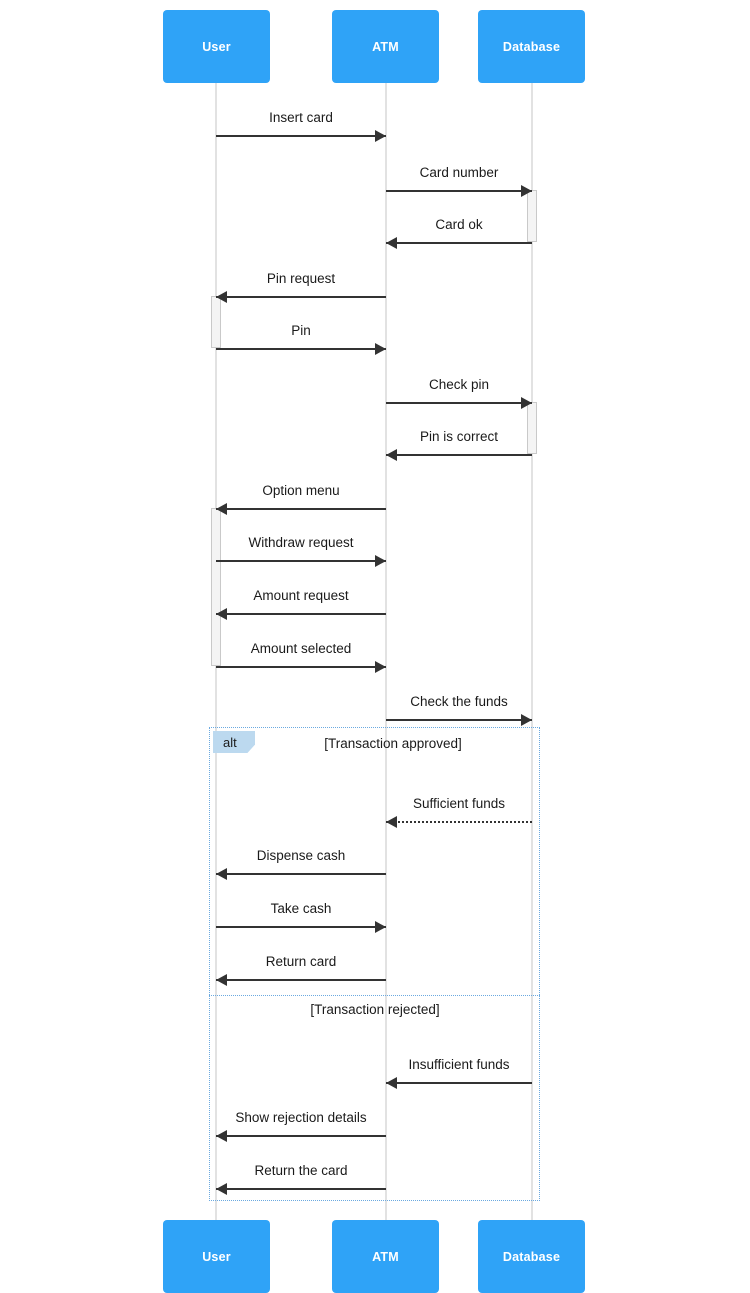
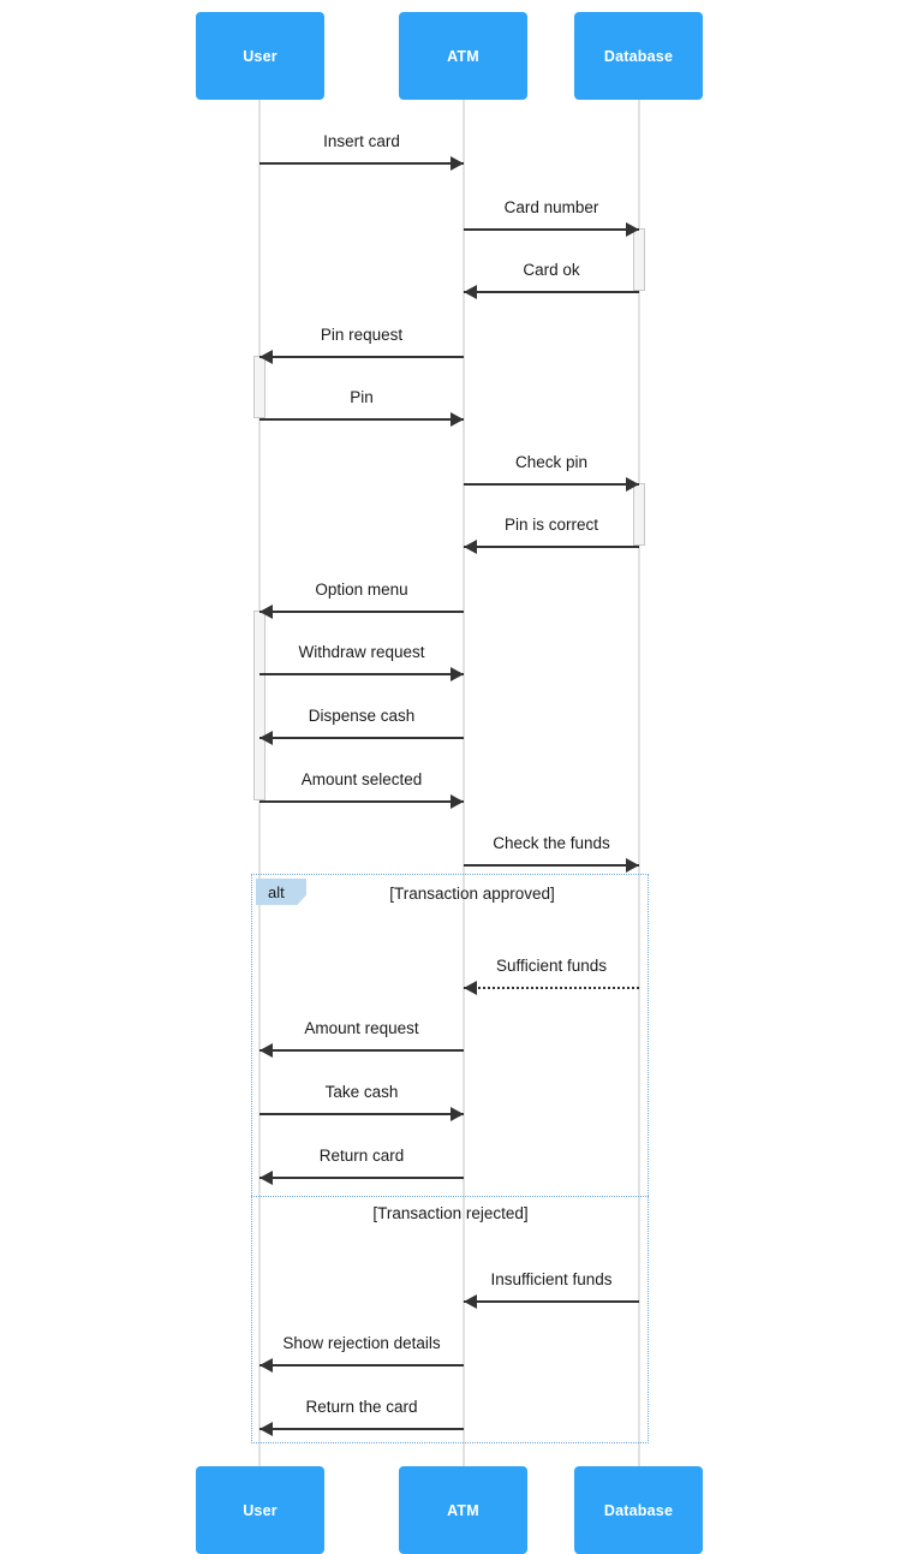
  alt
  [Transaction approved]
  [Transaction rejected]
  Insert card
  Card number
  Card ok
  Pin request
  Pin
  Check pin
  Pin is correct
  Option menu
  Withdraw request
- Amount request
+ Dispense cash
  Amount selected
  Check the funds
  Sufficient funds
- Dispense cash
+ Amount request
  Take cash
  Return card
  Insufficient funds
  Show rejection details
  Return the card
  User
  ATM
  Database
  User
  ATM
  Database
